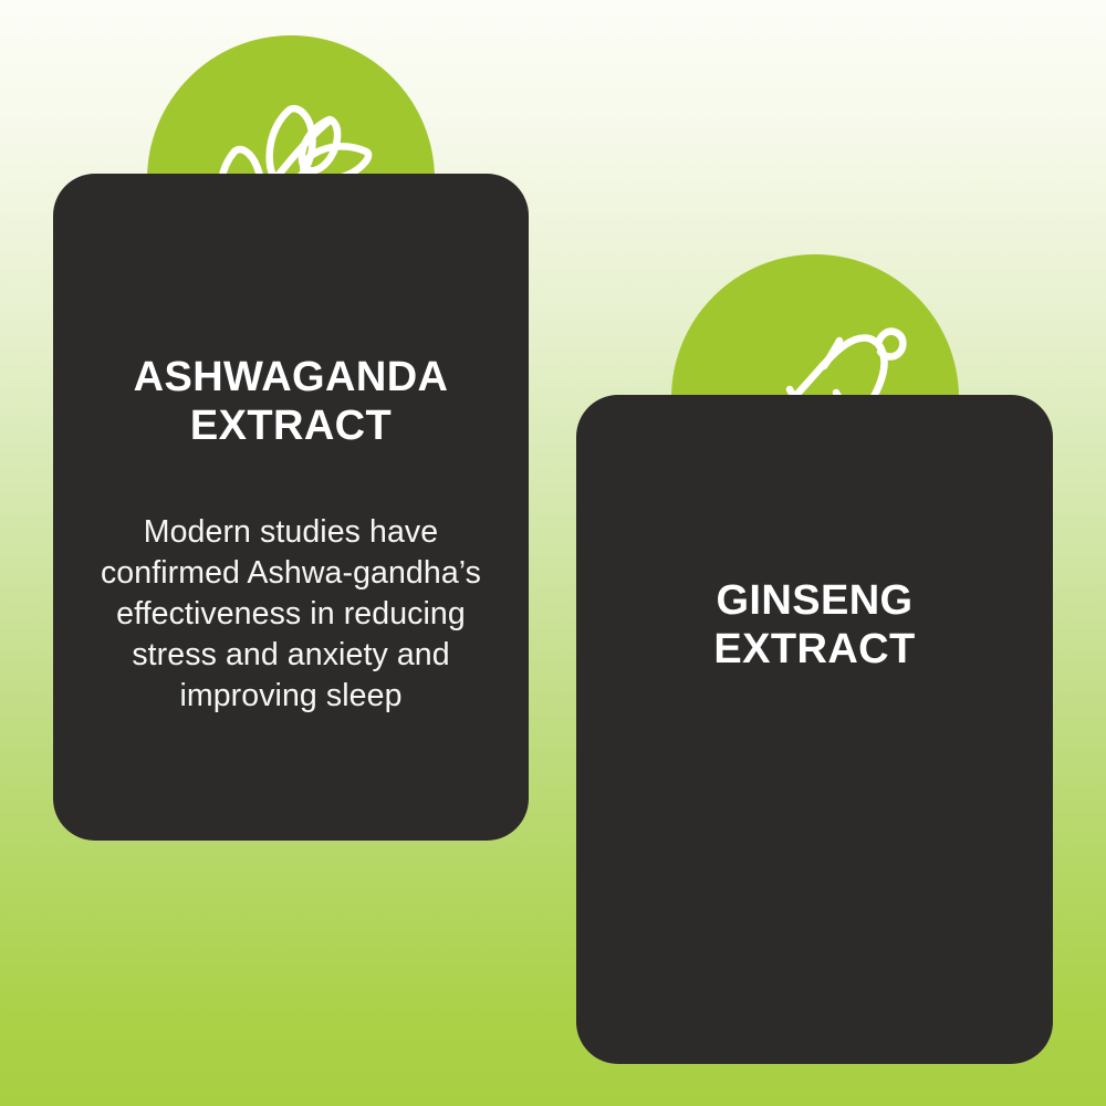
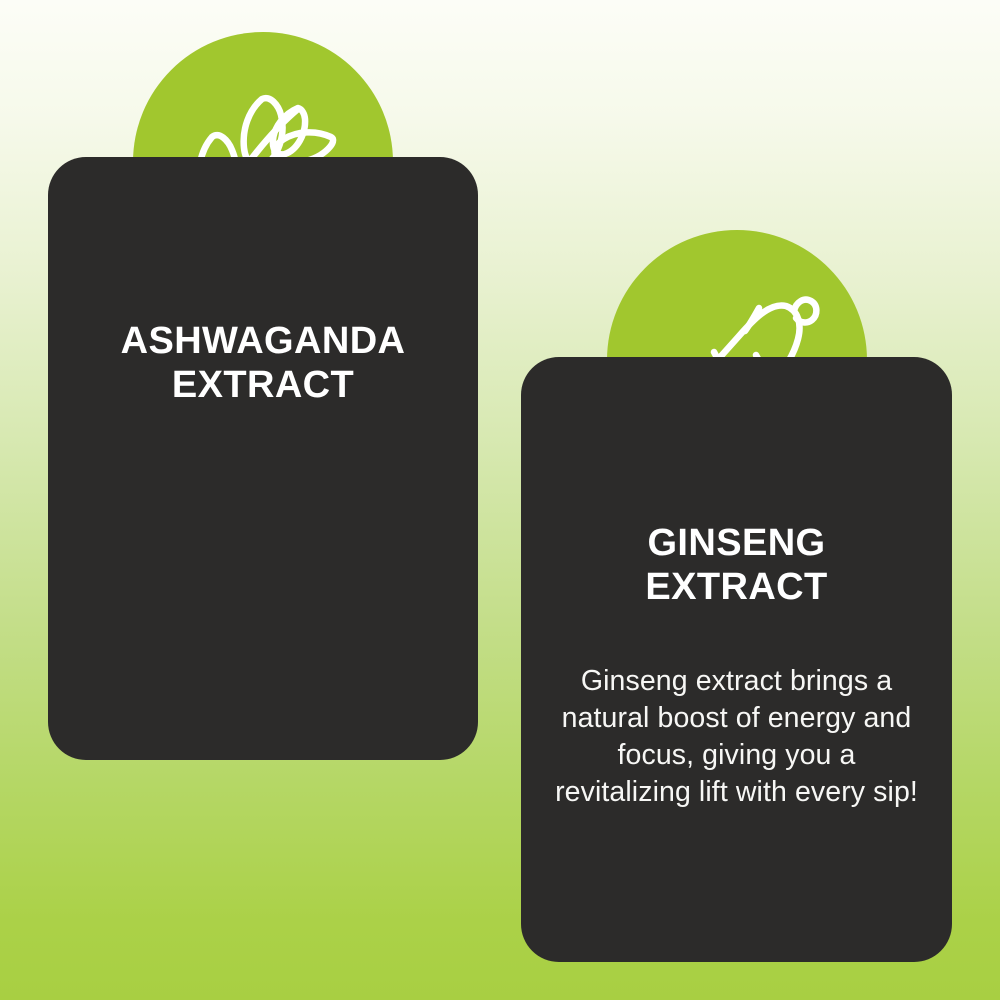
  ASHWAGANDA
  EXTRACT
- Modern studies have confirmed Ashwa-gandha’s effectiveness in reducing stress and anxiety and improving sleep
  GINSENG
  EXTRACT
+ Ginseng extract brings a natural boost of energy and focus, giving you a revitalizing lift with every sip!
